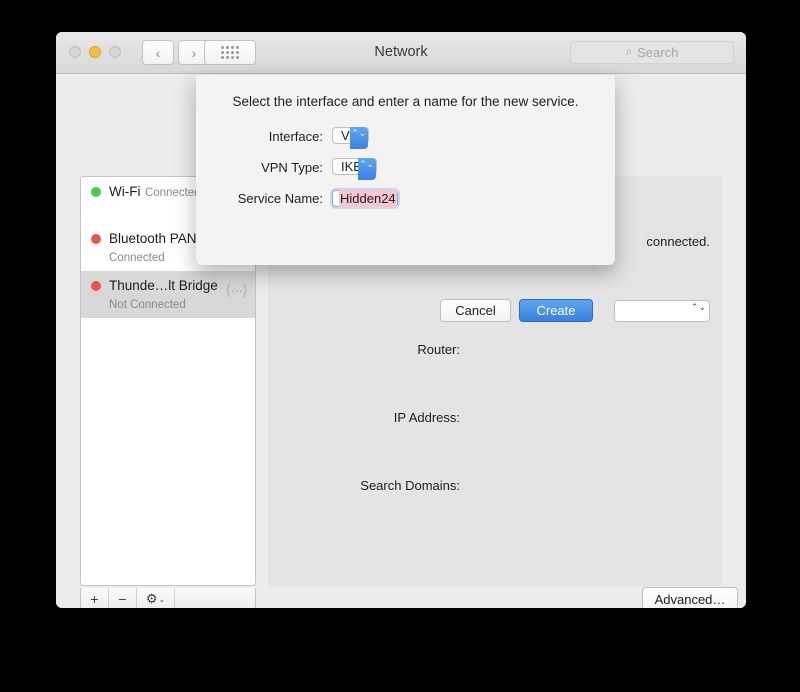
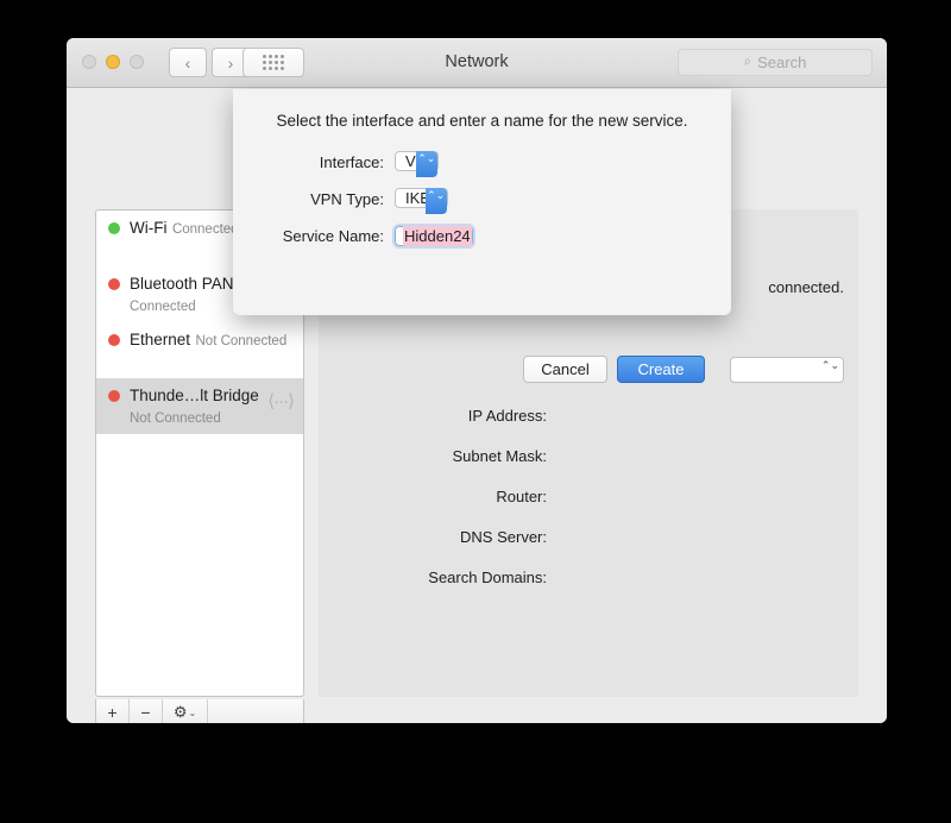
  ‹
  ›
  Network
  ⌕
  Search
  Wi-Fi Connecte
  Bluetooth PAN Connected
+ Ethernet Not Connected
  Thunde…lt Bridge Not Connected
  ⟨···⟩
  +
  −
  ⚙
  ⌄
  connected.
  ⌃⌄
- Router:
+ IP Address:
+ Subnet Mask:
- IP Address:
+ Router:
+ DNS Server:
  Search Domains:
- Advanced…
  Select the interface and enter a name for the new service.
  Interface:
  ⌃⌄
  VPN Type:
  ⌃⌄
  Service Name:
  Hidden24
  Cancel
  Create
